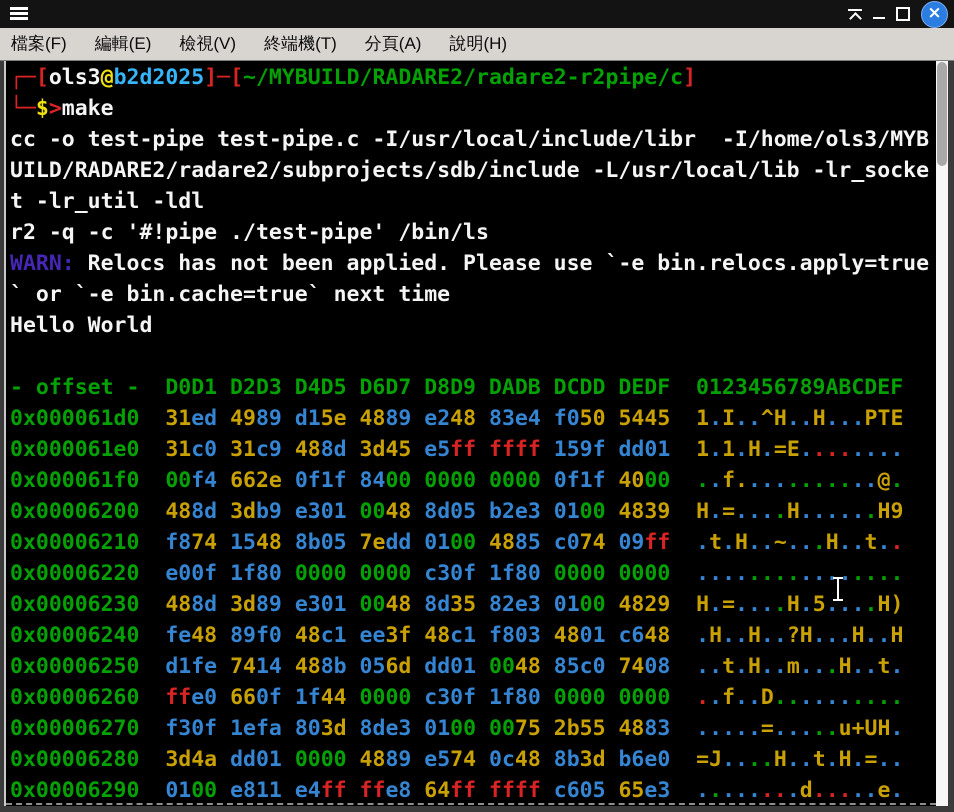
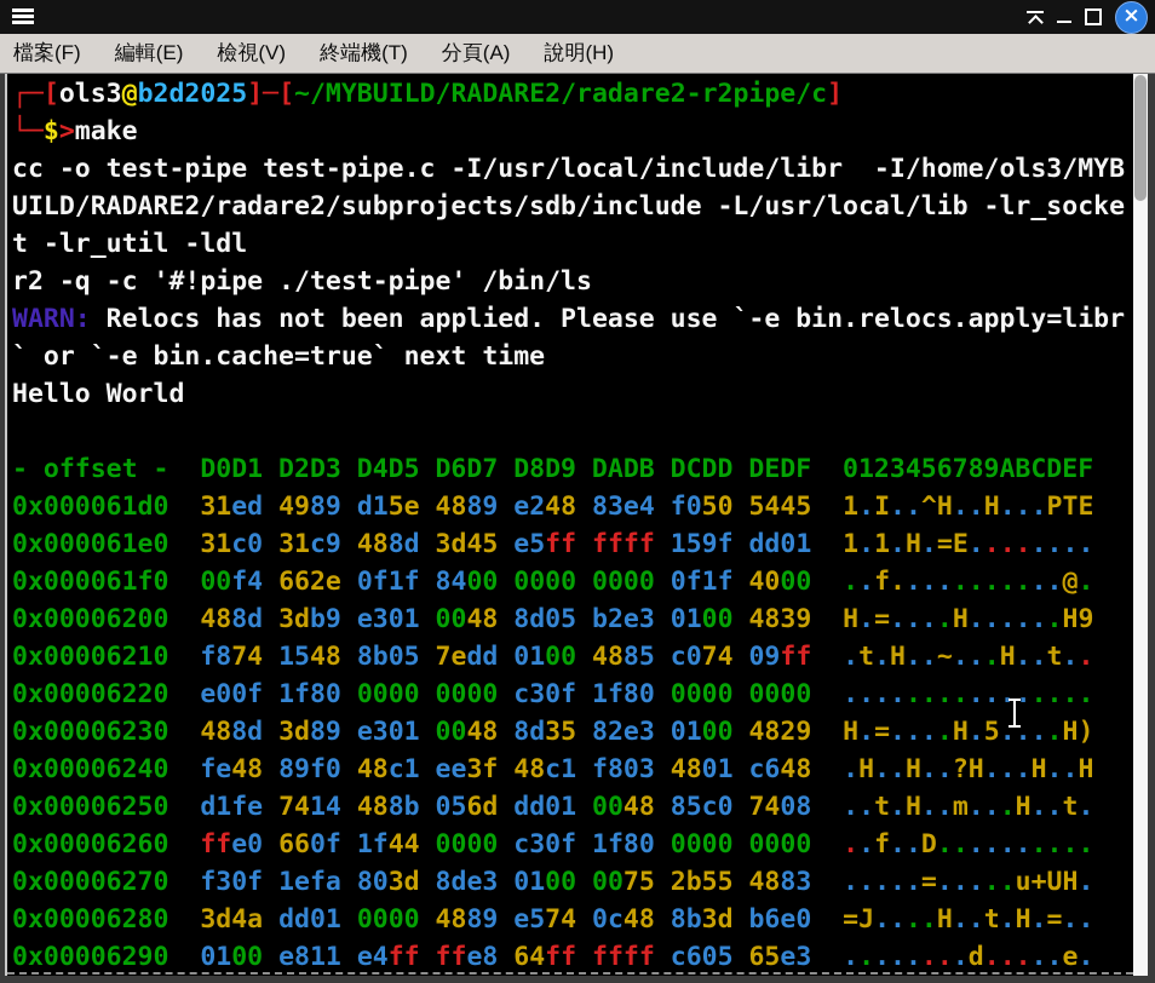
  ×
  檔案(F)
  編輯(E)
  檢視(V)
  終端機(T)
  分頁(A)
  說明(H)
- ┌─[ols3@b2d2025]─[~/MYBUILD/RADARE2/radare2-r2pipe/c] └─$>make cc -o test-pipe test-pipe.c -I/usr/local/include/libr -I/home/ols3/MYB UILD/RADARE2/radare2/subprojects/sdb/include -L/usr/local/lib -lr_socke t -lr_util -ldl r2 -q -c '#!pipe ./test-pipe' /bin/ls WARN: Relocs has not been applied. Please use `-e bin.relocs.apply=true ` or `-e bin.cache=true` next time Hello World - offset - D0D1 D2D3 D4D5 D6D7 D8D9 DADB DCDD DEDF 0123456789ABCDEF
+ ┌─[ols3@b2d2025]─[~/MYBUILD/RADARE2/radare2-r2pipe/c] └─$>make cc -o test-pipe test-pipe.c -I/usr/local/include/libr -I/home/ols3/MYB UILD/RADARE2/radare2/subprojects/sdb/include -L/usr/local/lib -lr_socke t -lr_util -ldl r2 -q -c '#!pipe ./test-pipe' /bin/ls WARN: Relocs has not been applied. Please use `-e bin.relocs.apply=libr ` or `-e bin.cache=true` next time Hello World - offset - D0D1 D2D3 D4D5 D6D7 D8D9 DADB DCDD DEDF 0123456789ABCDEF
  0x000061d0 31ed 4989 d15e 4889 e248 83e4 f050 5445 1.I..^H..H...PTE 0x000061e0 31c0 31c9 488d 3d45 e5ff ffff 159f dd01 1.1.H.=E........ 0x000061f0 00f4 662e 0f1f 8400 0000 0000 0f1f 4000 ..f...........@. 0x00006200 488d 3db9 e301 0048 8d05 b2e3 0100 4839 H.=....H......H9 0x00006210 f874 1548 8b05 7edd 0100 4885 c074 09ff .t.H..~...H..t.. 0x00006220 e00f 1f80 0000 0000 c30f 1f80 0000 0000 ................ 0x00006230 488d 3d89 e301 0048 8d35 82e3 0100 4829 H.=....H.5....H) 0x00006240 fe48 89f0 48c1 ee3f 48c1 f803 4801 c648 .H..H..?H...H..H 0x00006250 d1fe 7414 488b 056d dd01 0048 85c0 7408 ..t.H..m...H..t. 0x00006260 ffe0 660f 1f44 0000 c30f 1f80 0000 0000 ..f..D.......... 0x00006270 f30f 1efa 803d 8de3 0100 0075 2b55 4883 .....=.....u+UH. 0x00006280 3d4a dd01 0000 4889 e574 0c48 8b3d b6e0 =J....H..t.H.=.. 0x00006290 0100 e811 e4ff ffe8 64ff ffff c605 65e3 ........d.....e.
